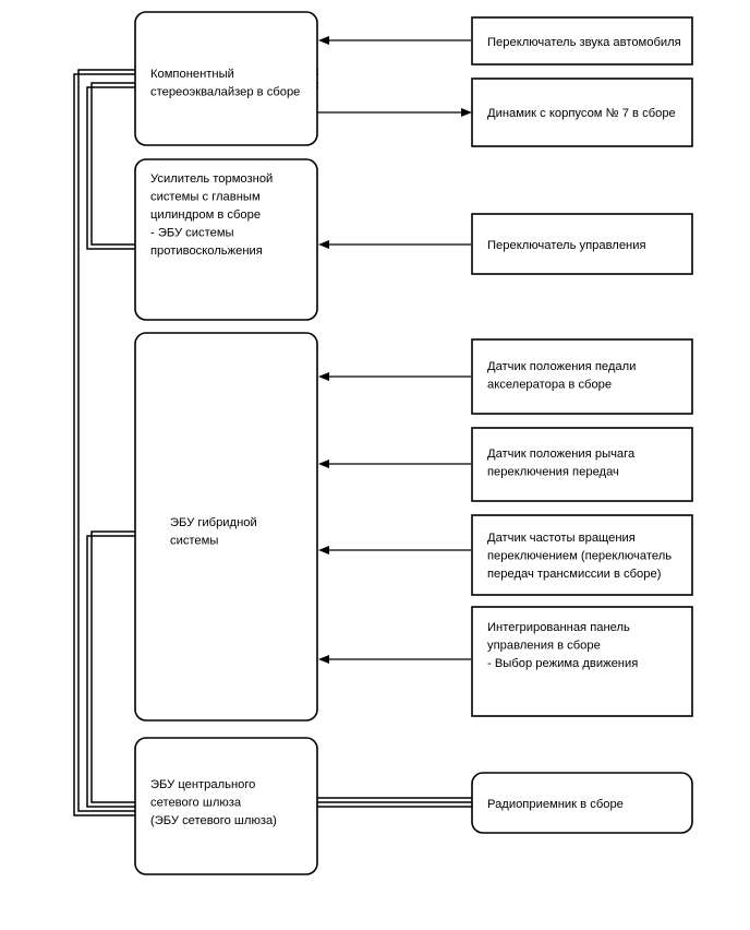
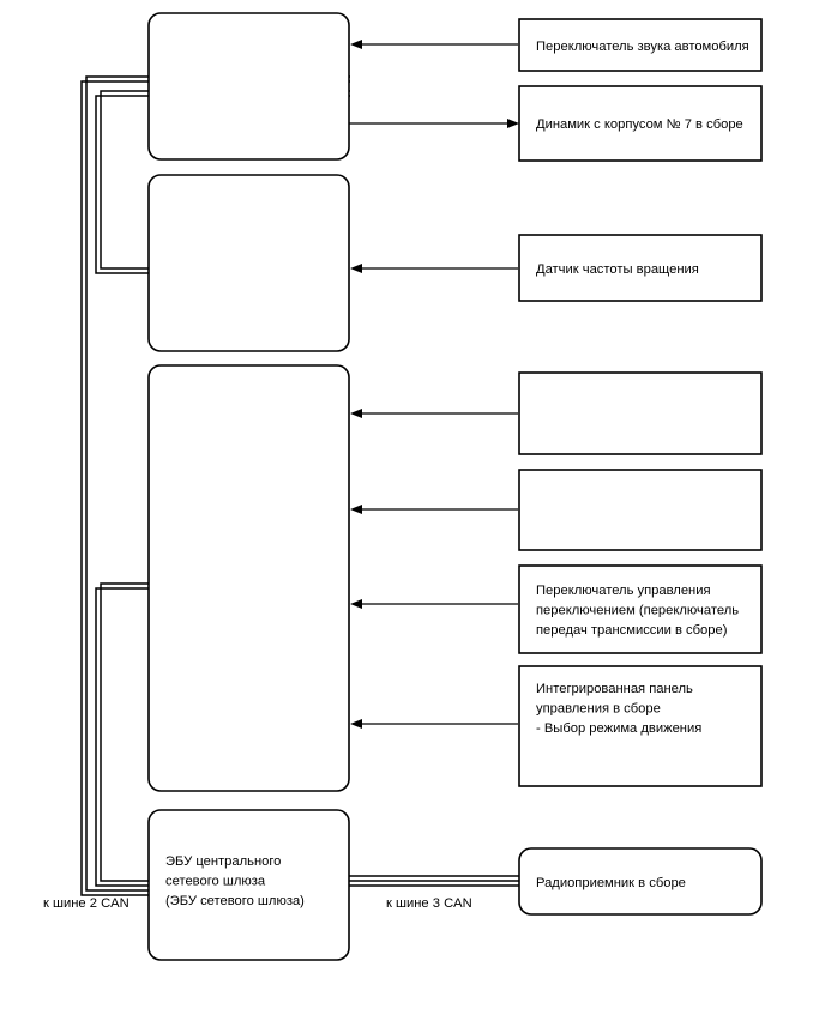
- Компонентный стереоэквалайзер в сборе
- Усилитель тормозной системы с главным цилиндром в сборе - ЭБУ системы противоскольжения
- ЭБУ гибридной системы
  ЭБУ центрального сетевого шлюза (ЭБУ сетевого шлюза)
  Переключатель звука автомобиля
  Динамик с корпусом № 7 в сборе
- Переключатель управления
+ Датчик частоты вращения
- Датчик положения педали акселератора в сборе
- Датчик положения рычага переключения передач
- Датчик частоты вращения переключением (переключатель передач трансмиссии в сборе)
+ Переключатель управления переключением (переключатель передач трансмиссии в сборе)
  Интегрированная панель управления в сборе - Выбор режима движения
  Радиоприемник в сборе
+ к шине 2 CAN
+ к шине 3 CAN
